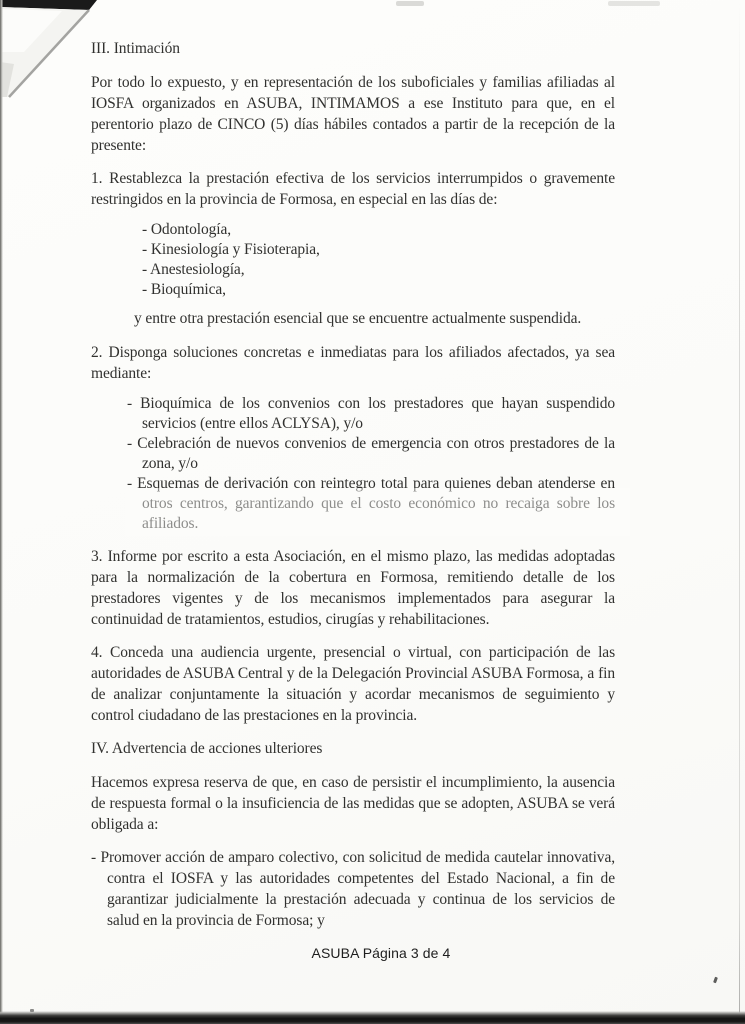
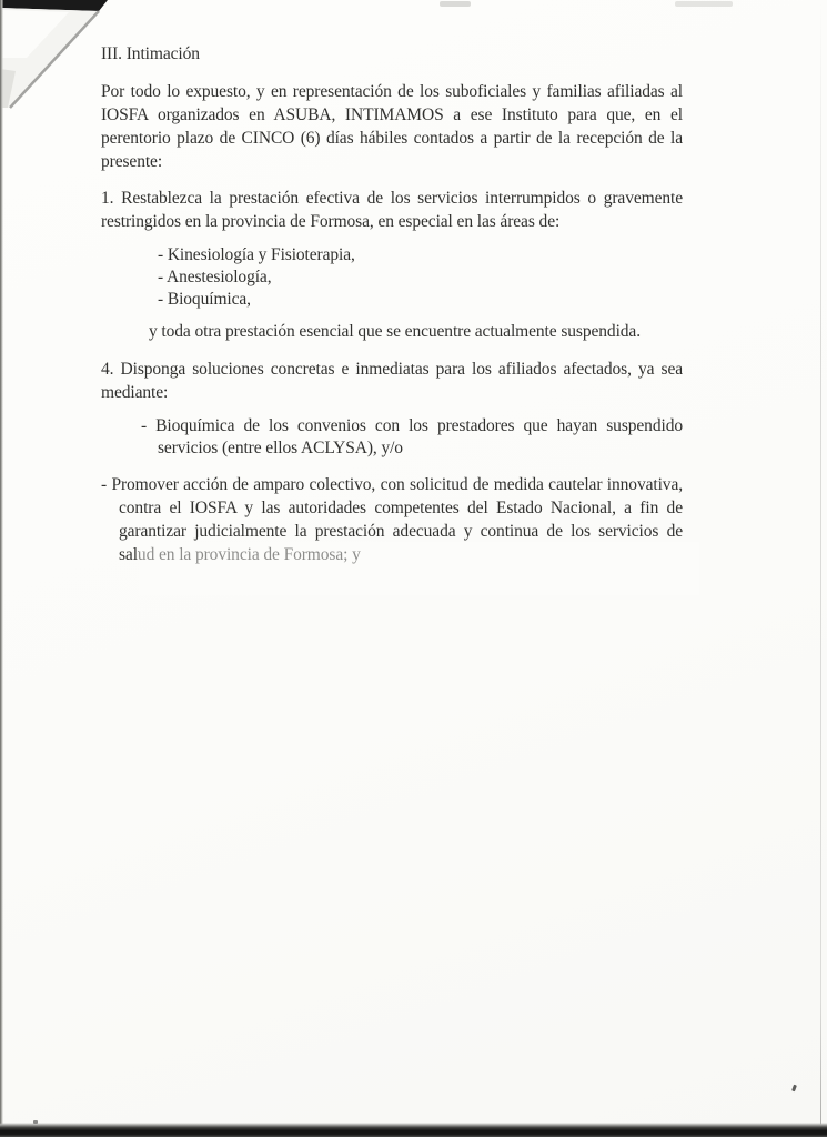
  III. Intimación
- Por todo lo expuesto, y en representación de los suboficiales y familias afiliadas al IOSFA organizados en ASUBA, INTIMAMOS a ese Instituto para que, en el perentorio plazo de CINCO (5) días hábiles contados a partir de la recepción de la presente:
+ Por todo lo expuesto, y en representación de los suboficiales y familias afiliadas al IOSFA organizados en ASUBA, INTIMAMOS a ese Instituto para que, en el perentorio plazo de CINCO (6) días hábiles contados a partir de la recepción de la presente:
- 1. Restablezca la prestación efectiva de los servicios interrumpidos o gravemente restringidos en la provincia de Formosa, en especial en las días de:
+ 1. Restablezca la prestación efectiva de los servicios interrumpidos o gravemente restringidos en la provincia de Formosa, en especial en las áreas de:
- - Odontología,
  - Kinesiología y Fisioterapia,
  - Anestesiología,
  - Bioquímica,
- y entre otra prestación esencial que se encuentre actualmente suspendida.
+ y toda otra prestación esencial que se encuentre actualmente suspendida.
- 2. Disponga soluciones concretas e inmediatas para los afiliados afectados, ya sea mediante:
+ 4. Disponga soluciones concretas e inmediatas para los afiliados afectados, ya sea mediante:
  - Bioquímica de los convenios con los prestadores que hayan suspendido servicios (entre ellos ACLYSA), y/o
- - Celebración de nuevos convenios de emergencia con otros prestadores de la zona, y/o
- - Esquemas de derivación con reintegro total para quienes deban atenderse en otros centros, garantizando que el costo económico no recaiga sobre los afiliados.
- 3. Informe por escrito a esta Asociación, en el mismo plazo, las medidas adoptadas para la normalización de la cobertura en Formosa, remitiendo detalle de los prestadores vigentes y de los mecanismos implementados para asegurar la continuidad de tratamientos, estudios, cirugías y rehabilitaciones.
- 4. Conceda una audiencia urgente, presencial o virtual, con participación de las autoridades de ASUBA Central y de la Delegación Provincial ASUBA Formosa, a fin de analizar conjuntamente la situación y acordar mecanismos de seguimiento y control ciudadano de las prestaciones en la provincia.
- IV. Advertencia de acciones ulteriores
- Hacemos expresa reserva de que, en caso de persistir el incumplimiento, la ausencia de respuesta formal o la insuficiencia de las medidas que se adopten, ASUBA se verá obligada a:
  - Promover acción de amparo colectivo, con solicitud de medida cautelar innovativa, contra el IOSFA y las autoridades competentes del Estado Nacional, a fin de garantizar judicialmente la prestación adecuada y continua de los servicios de salud en la provincia de Formosa; y
- ASUBA Página 3 de 4
